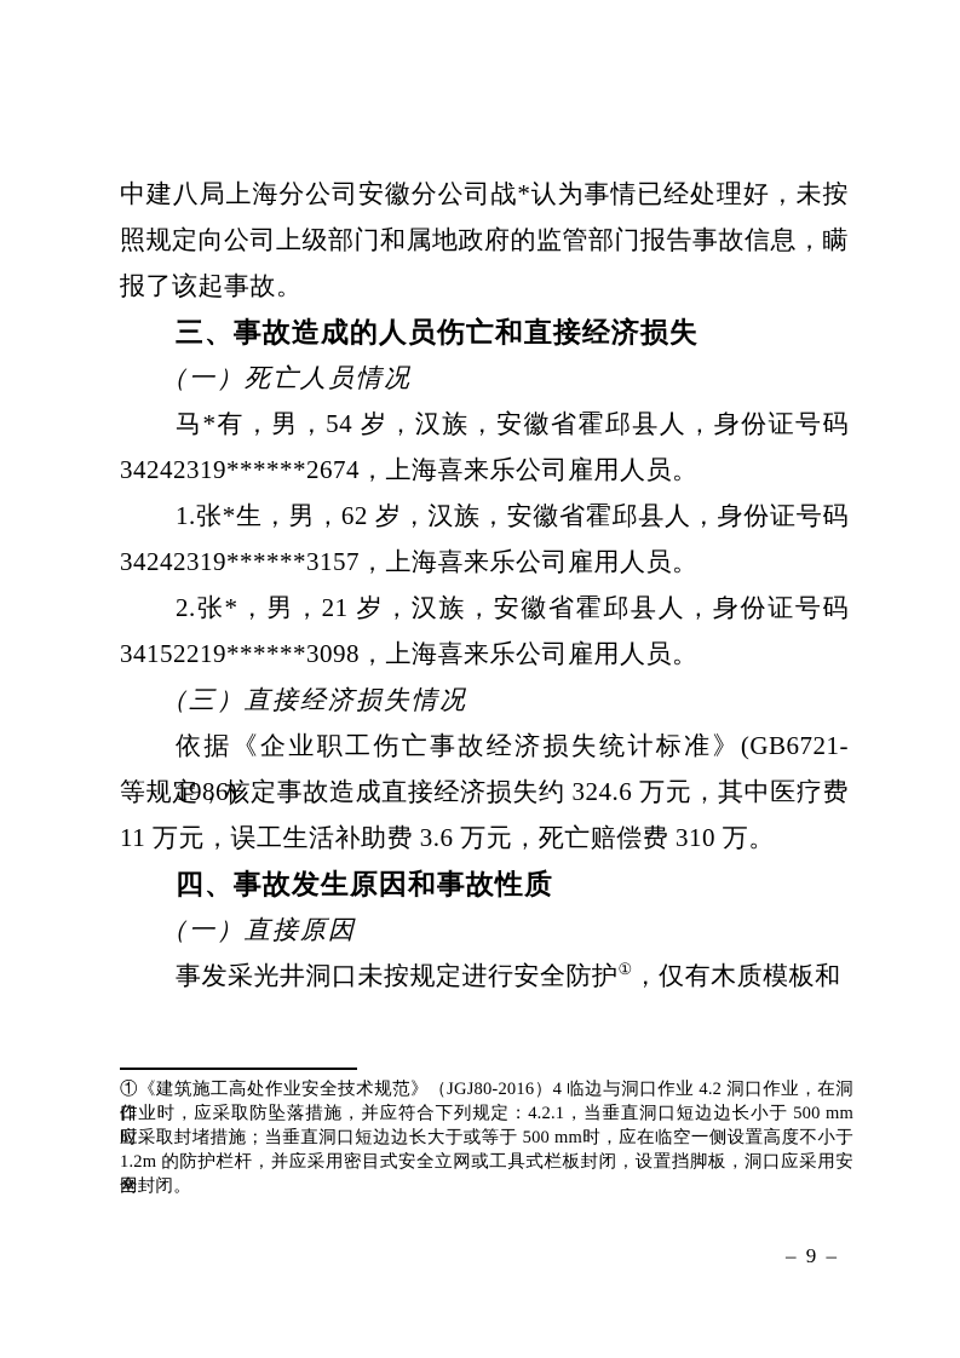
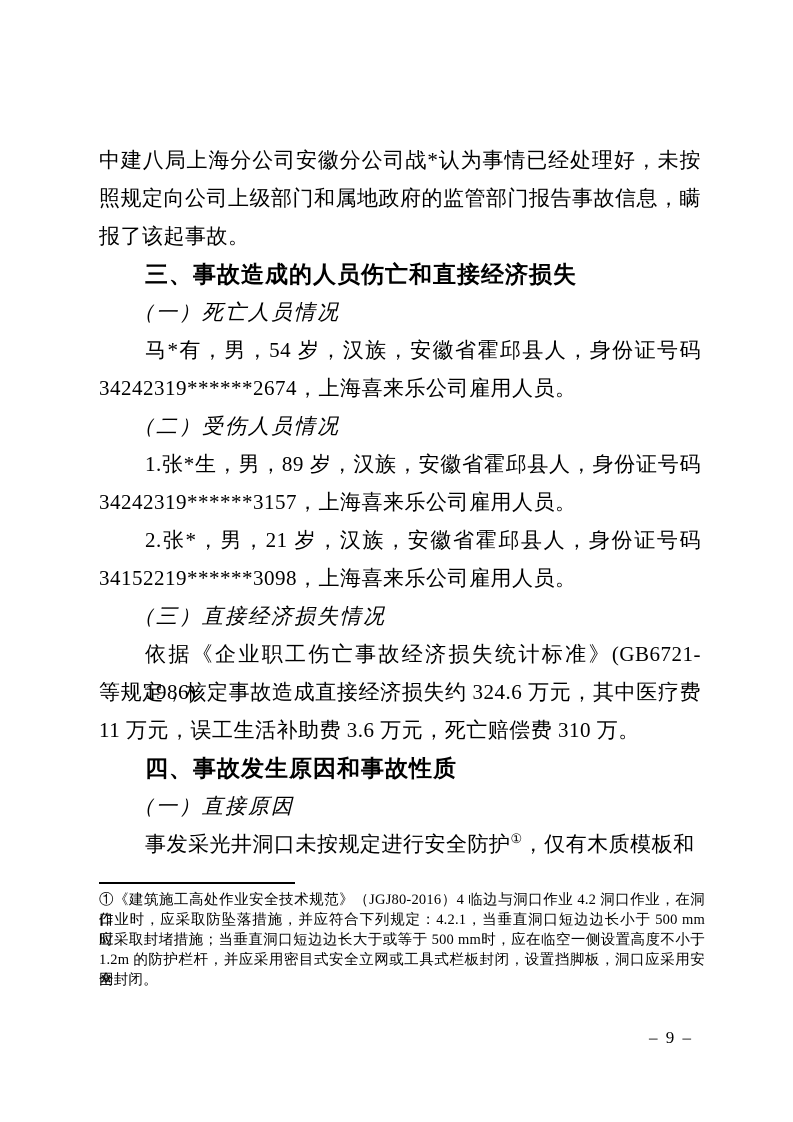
  中建八局上海分公司安徽分公司战*认为事情已经处理好，未按
  照规定向公司上级部门和属地政府的监管部门报告事故信息，瞒
  报了该起事故。
  三、事故造成的人员伤亡和直接经济损失
  （一）死亡人员情况
  马*有，男，54 岁，汉族，安徽省霍邱县人，身份证号码
  34242319******2674，上海喜来乐公司雇用人员。
+ （二）受伤人员情况
- 1.张*生，男，62 岁，汉族，安徽省霍邱县人，身份证号码
+ 1.张*生，男，89 岁，汉族，安徽省霍邱县人，身份证号码
  34242319******3157，上海喜来乐公司雇用人员。
  2.张*，男，21 岁，汉族，安徽省霍邱县人，身份证号码
  34152219******3098，上海喜来乐公司雇用人员。
  （三）直接经济损失情况
  依据《企业职工伤亡事故经济损失统计标准》(GB6721-1986)
  等规定，核定事故造成直接经济损失约 324.6 万元，其中医疗费
  11 万元，误工生活补助费 3.6 万元，死亡赔偿费 310 万。
  四、事故发生原因和事故性质
  （一）直接原因
  事发采光井洞口未按规定进行安全防护①，仅有木质模板和
  ①《建筑施工高处作业安全技术规范》（JGJ80-2016）4 临边与洞口作业 4.2 洞口作业，在洞口
  作业时，应采取防坠落措施，并应符合下列规定：4.2.1，当垂直洞口短边边长小于 500 mm时，
  应采取封堵措施；当垂直洞口短边边长大于或等于 500 mm时，应在临空一侧设置高度不小于
  1.2m 的防护栏杆，并应采用密目式安全立网或工具式栏板封闭，设置挡脚板，洞口应采用安全
  网封闭。
  – 9 –
